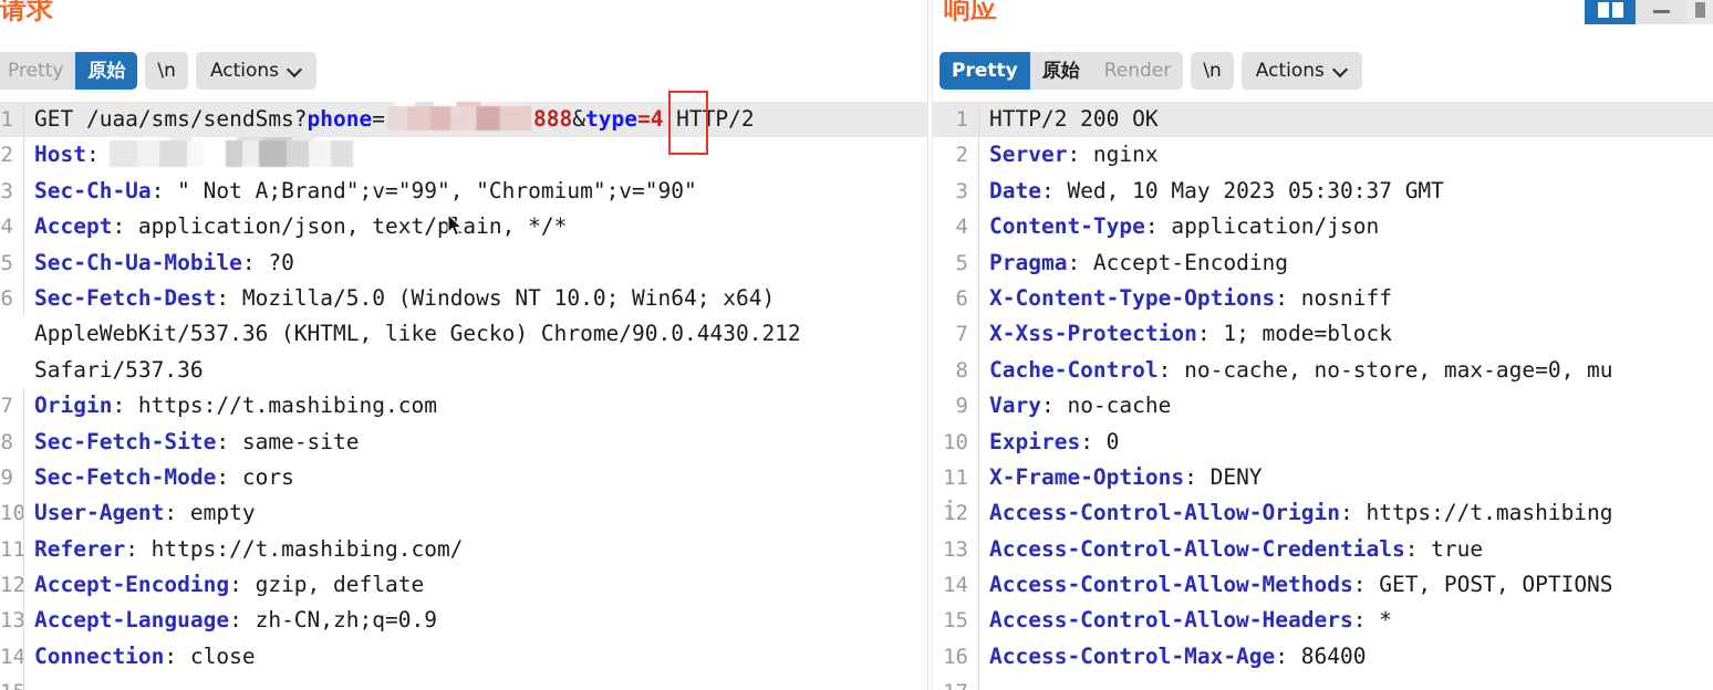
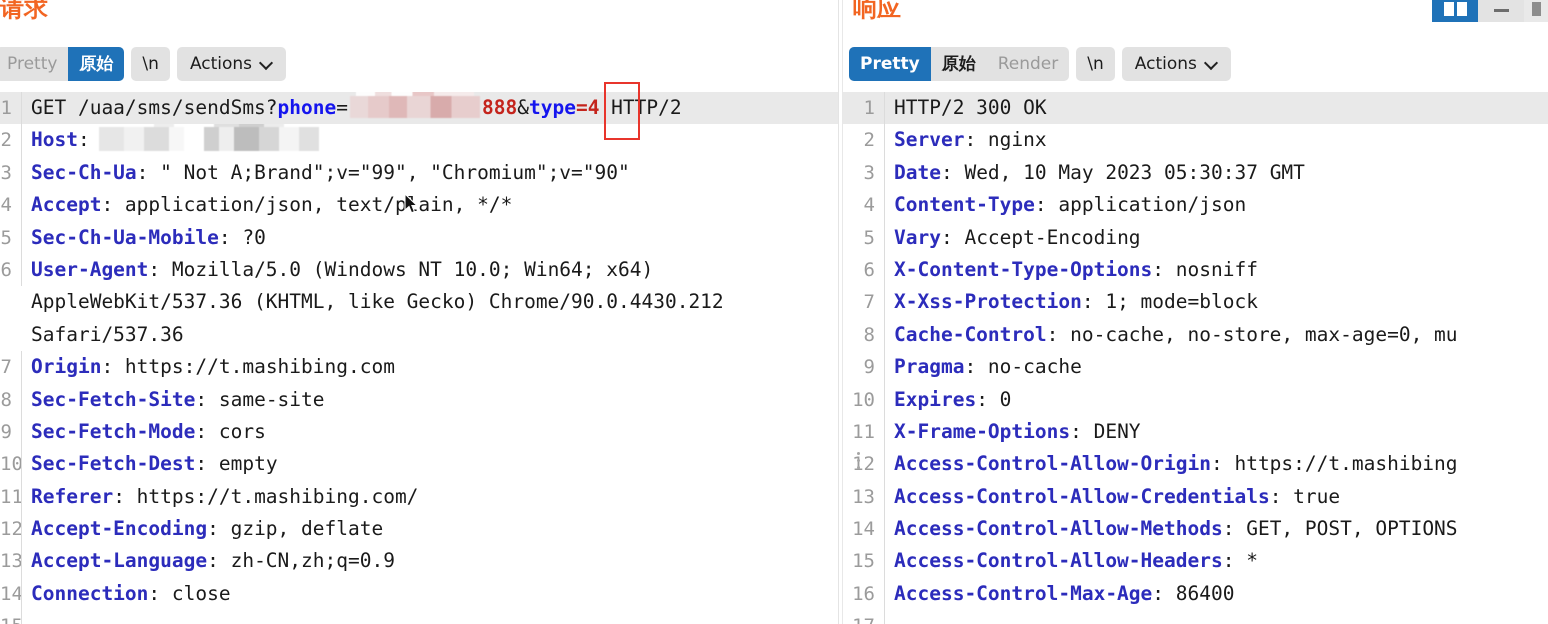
  请求
  Pretty
  原始
  \n
  Actions
  1
  GET /uaa/sms/sendSms?phone= 888&type=4 HTTP/2
  2
  Host:
  3
  Sec-Ch-Ua: " Not A;Brand";v="99", "Chromium";v="90"
  4
  Accept: application/json, text/pain, */*
  5
  Sec-Ch-Ua-Mobile: ?0
  6
- Sec-Fetch-Dest: Mozilla/5.0 (Windows NT 10.0; Win64; x64)
+ User-Agent: Mozilla/5.0 (Windows NT 10.0; Win64; x64)
  AppleWebKit/537.36 (KHTML, like Gecko) Chrome/90.0.4430.212
  Safari/537.36
  7
  Origin: https://t.mashibing.com
  8
  Sec-Fetch-Site: same-site
  9
  Sec-Fetch-Mode: cors
  10
- User-Agent: empty
+ Sec-Fetch-Dest: empty
  11
  Referer: https://t.mashibing.com/
  12
  Accept-Encoding: gzip, deflate
  13
  Accept-Language: zh-CN,zh;q=0.9
  14
  Connection: close
  响应
  Pretty
  原始
  Render
  \n
  Actions
  1
- HTTP/2 200 OK
+ HTTP/2 300 OK
  2
  Server: nginx
  3
  Date: Wed, 10 May 2023 05:30:37 GMT
  4
  Content-Type: application/json
  5
- Pragma: Accept-Encoding
+ Vary: Accept-Encoding
  6
  X-Content-Type-Options: nosniff
  7
  X-Xss-Protection: 1; mode=block
  8
  Cache-Control: no-cache, no-store, max-age=0, mu
  9
- Vary: no-cache
+ Pragma: no-cache
  10
  Expires: 0
  11
  X-Frame-Options: DENY
  12
  Access-Control-Allow-Origin: https://t.mashibing
  13
  Access-Control-Allow-Credentials: true
  14
  Access-Control-Allow-Methods: GET, POST, OPTIONS
  15
  Access-Control-Allow-Headers: *
  16
  Access-Control-Max-Age: 86400
